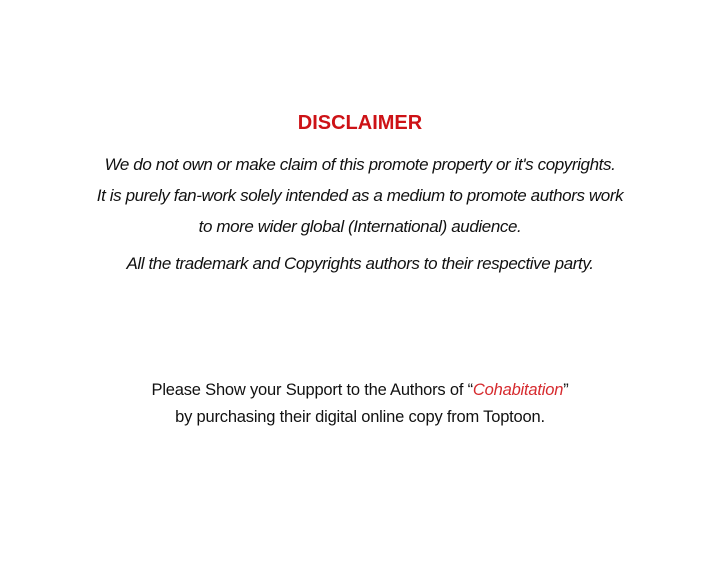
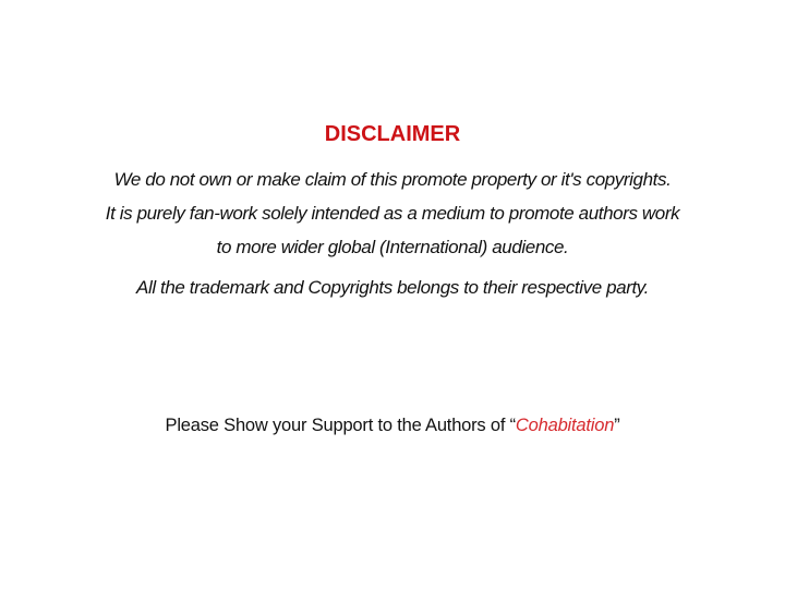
  DISCLAIMER
  We do not own or make claim of this promote property or it's copyrights.
  It is purely fan-work solely intended as a medium to promote authors work
  to more wider global (International) audience.
- All the trademark and Copyrights authors to their respective party.
+ All the trademark and Copyrights belongs to their respective party.
  Please Show your Support to the Authors of “Cohabitation”
- by purchasing their digital online copy from Toptoon.
